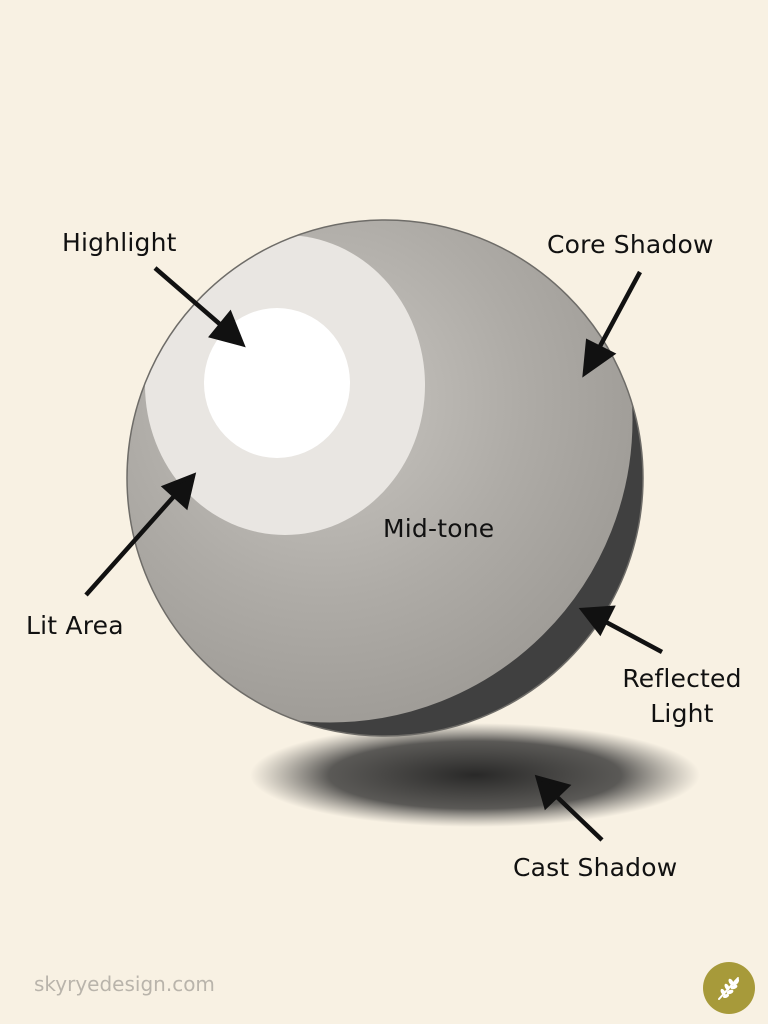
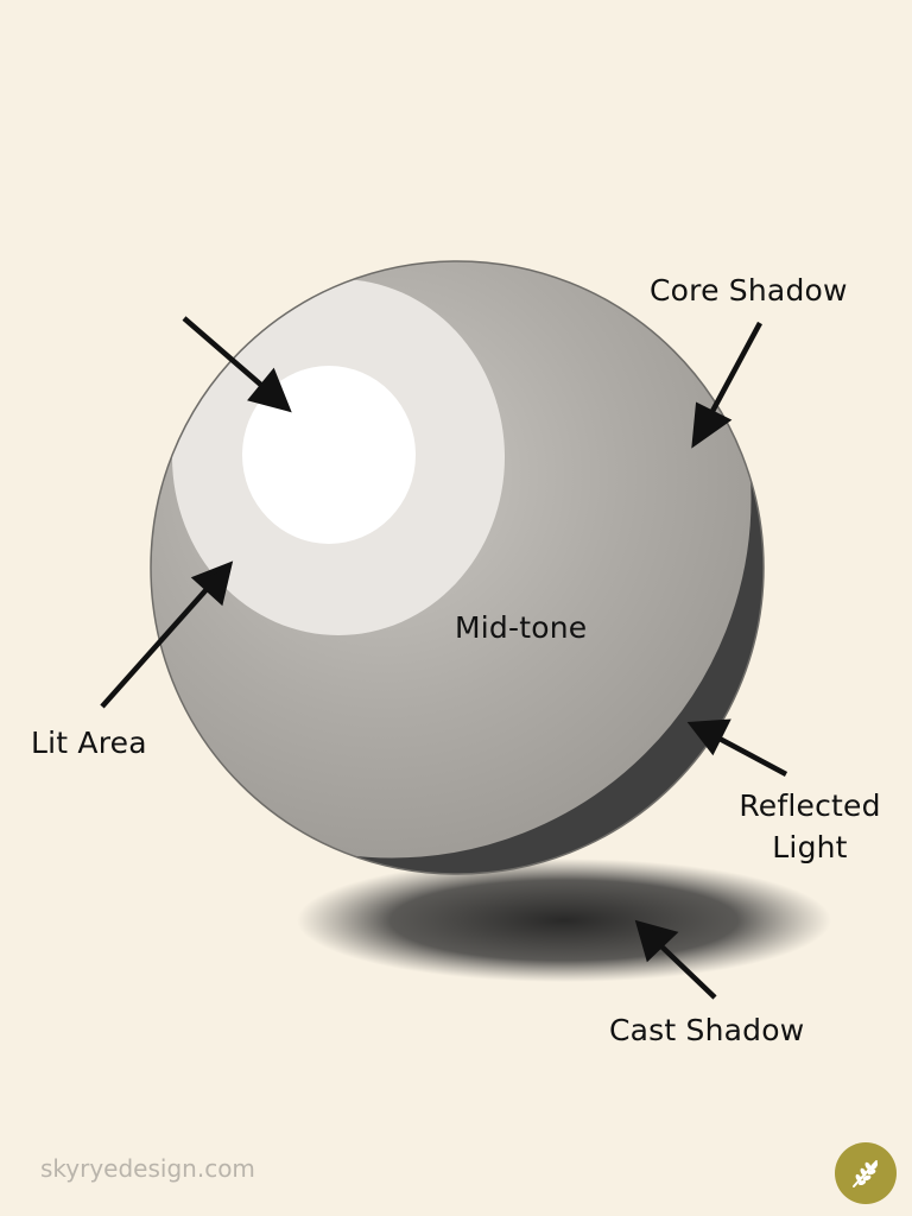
- Highlight
  Core Shadow
  Mid-tone
  Lit Area
  Reflected
  Light
  Cast Shadow
  skyryedesign.com
